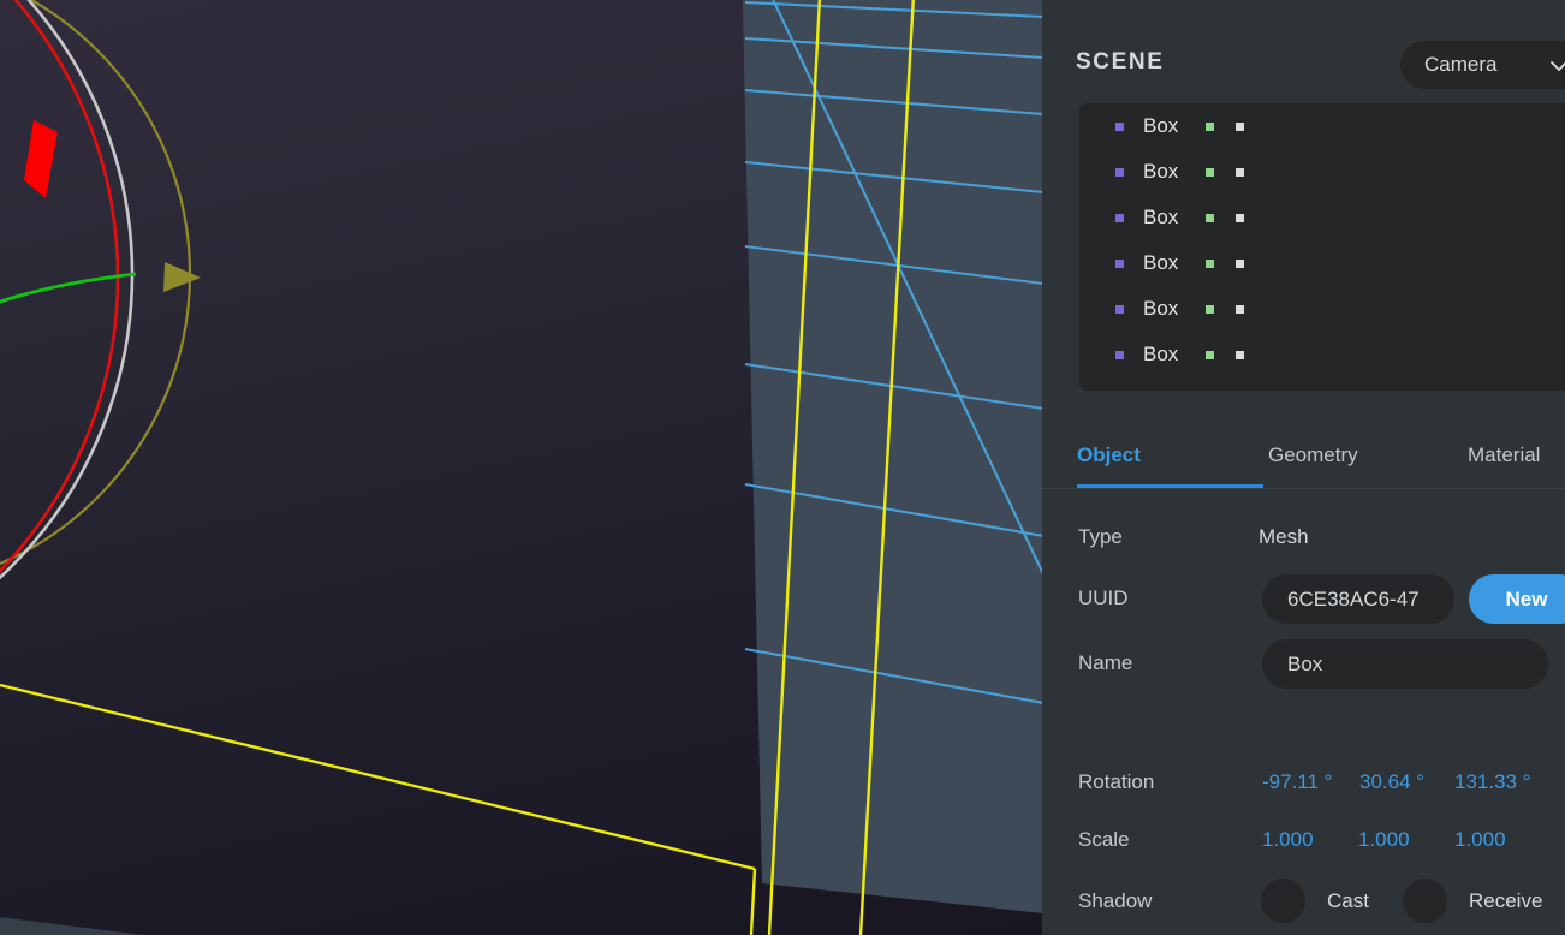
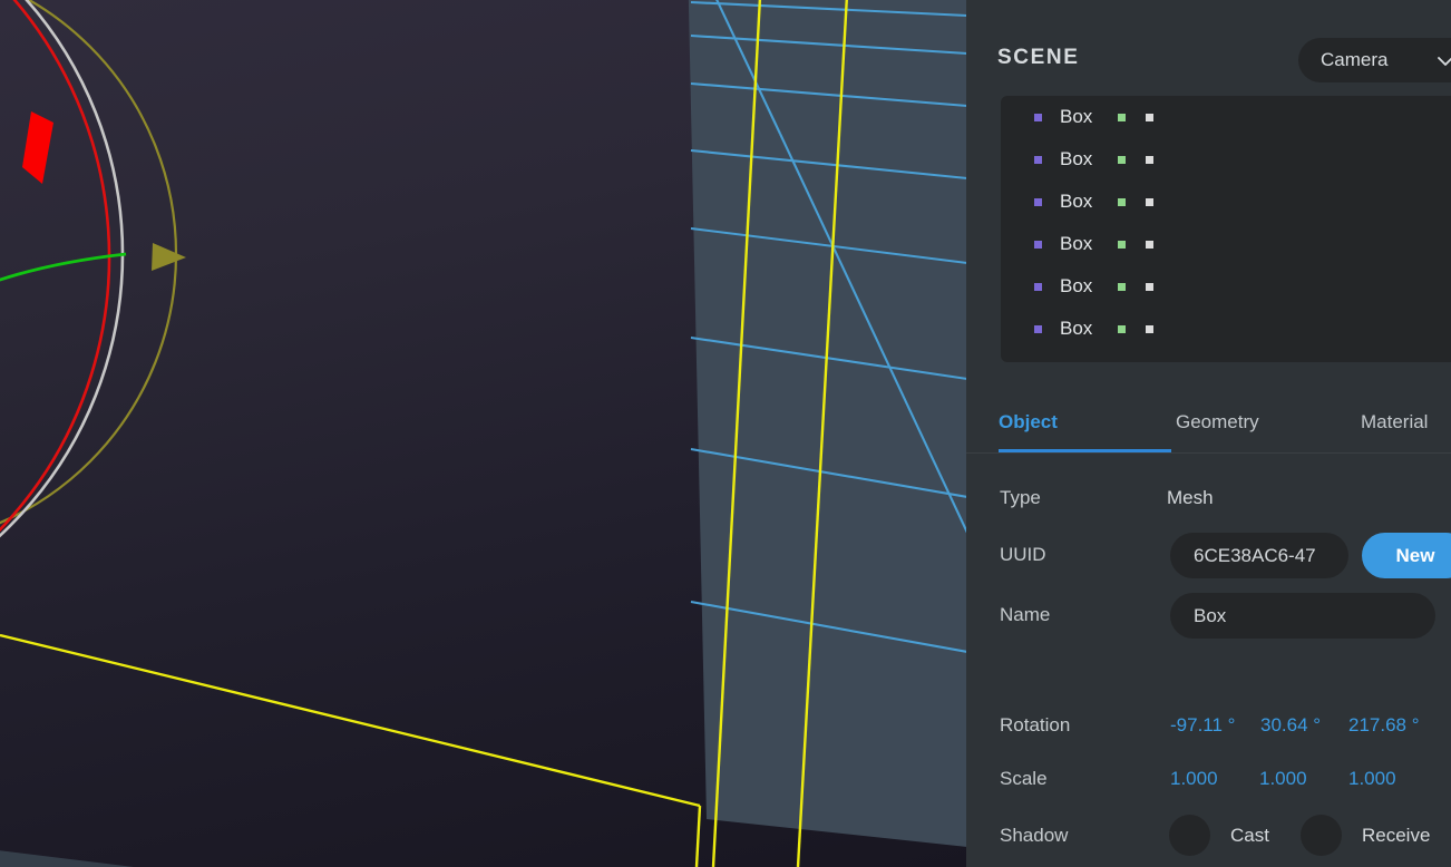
  SCENE
  Camera
  Box
  Box
  Box
  Box
  Box
  Box
  Object
  Geometry
  Material
  Type
  Mesh
  UUID
  6CE38AC6-47
  New
  Name
  Box
  Rotation
  -97.11 °
  30.64 °
- 131.33 °
+ 217.68 °
  Scale
  1.000
  1.000
  1.000
  Shadow
  Cast
  Receive
